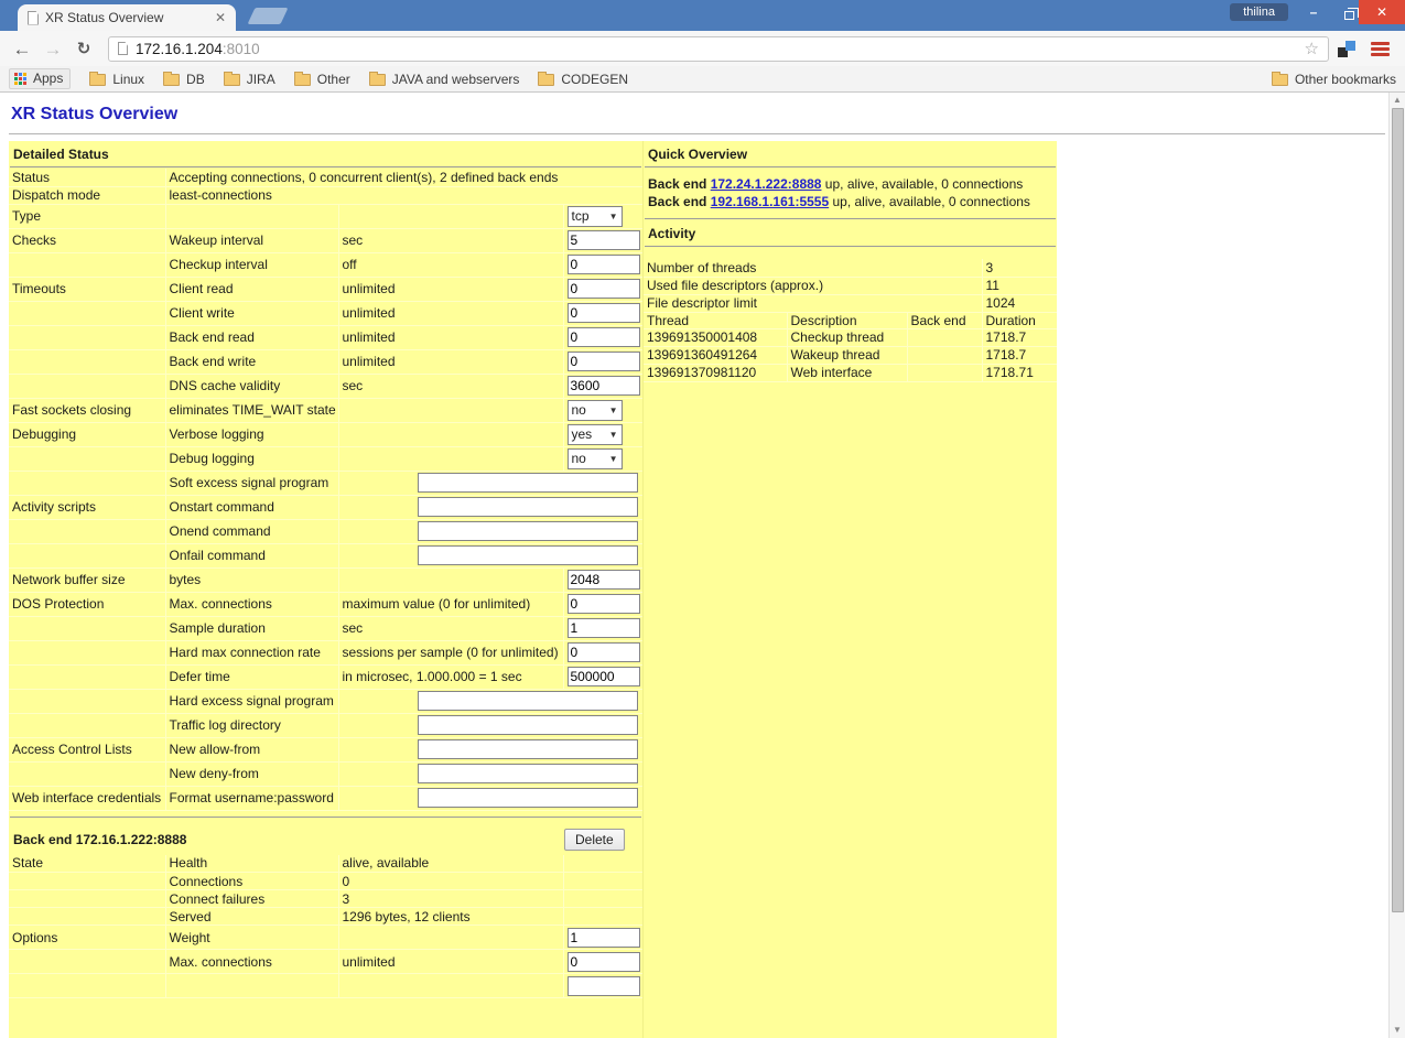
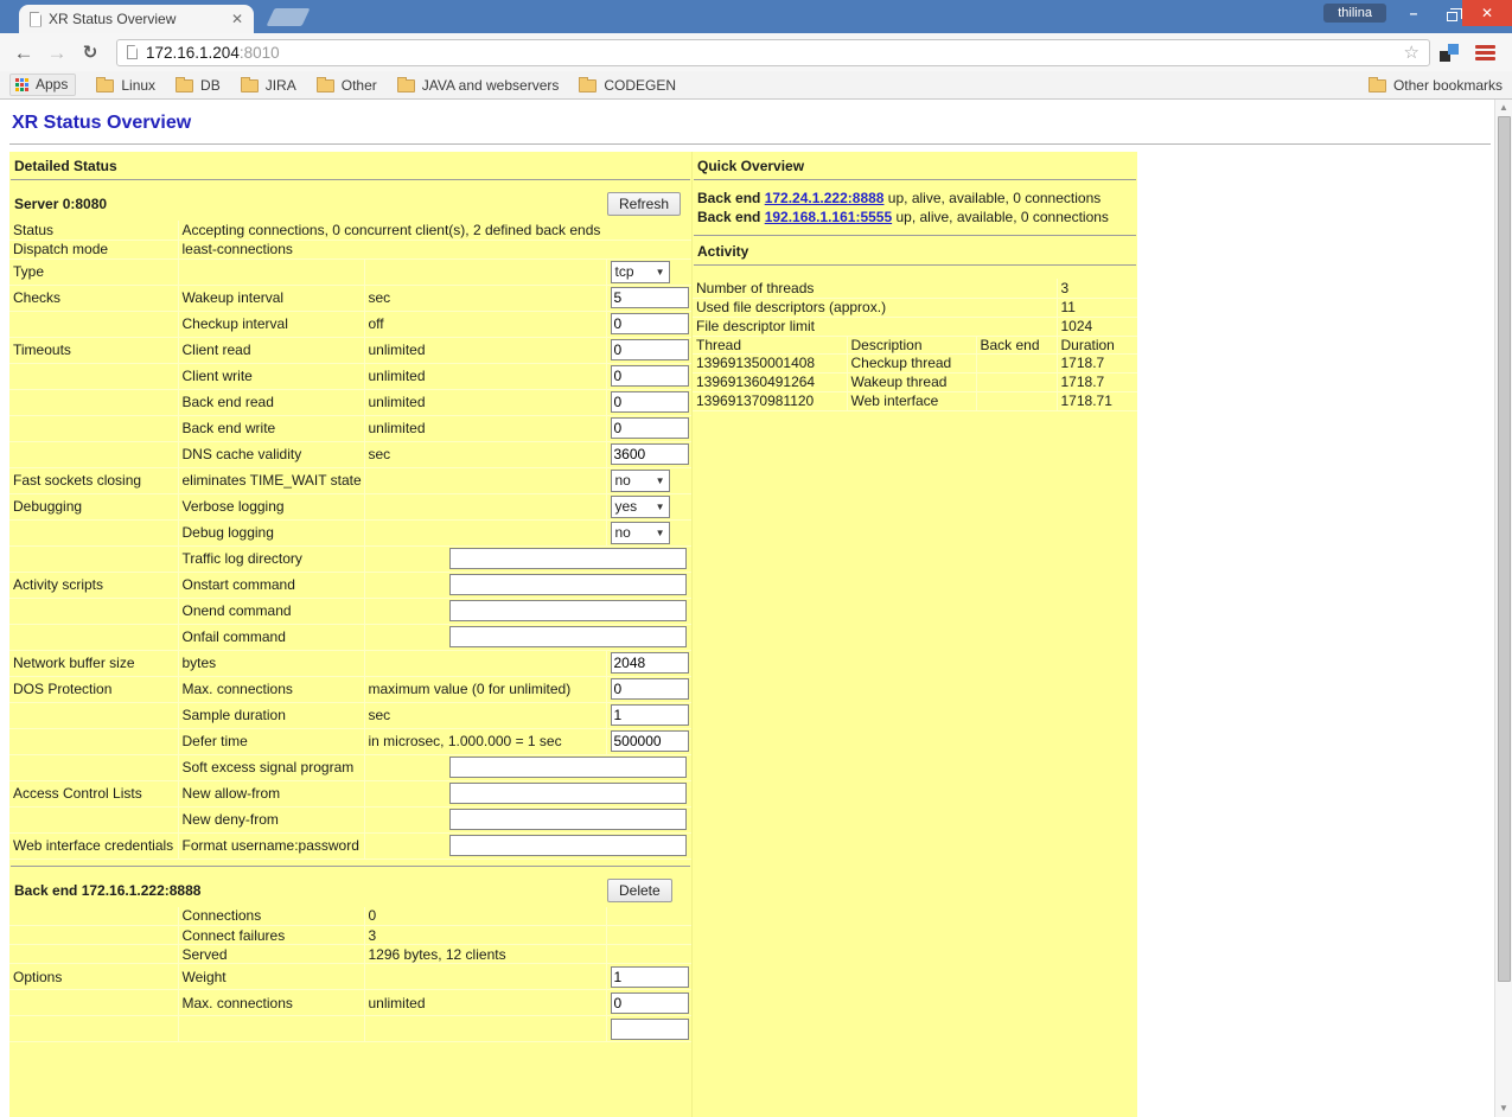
  XR Status Overview
  ✕
  thilina
  –
  ✕
  ←
  →
  ↻
  172.16.1.204
  :8010
  ☆
  Apps
  Linux
  DB
  JIRA
  Other
  JAVA and webservers
  CODEGEN
  Other bookmarks
  XR Status Overview
  Detailed Status
+ Server 0:8080
+ Refresh
  Status	Accepting connections, 0 concurrent client(s), 2 defined back ends
  Dispatch mode	least-connections
  Type			tcp ▼
  Checks	Wakeup interval	sec	5
  	Checkup interval	off	0
  Timeouts	Client read	unlimited	0
  	Client write	unlimited	0
  	Back end read	unlimited	0
  	Back end write	unlimited	0
  	DNS cache validity	sec	3600
  Fast sockets closing	eliminates TIME_WAIT state		no ▼
  Debugging	Verbose logging		yes ▼
  	Debug logging		no ▼
- 	Soft excess signal program
+ 	Traffic log directory
  Activity scripts	Onstart command
  	Onend command
  	Onfail command
  Network buffer size	bytes		2048
  DOS Protection	Max. connections	maximum value (0 for unlimited)	0
  	Sample duration	sec	1
- 	Hard max connection rate	sessions per sample (0 for unlimited)	0
  	Defer time	in microsec, 1.000.000 = 1 sec	500000
- 	Hard excess signal program
- 	Traffic log directory
+ 	Soft excess signal program
  Access Control Lists	New allow-from
  	New deny-from
  Web interface credentials	Format username:password
  Back end 172.16.1.222:8888
  Delete
- State	Health	alive, available
  	Connections	0
  	Connect failures	3
  	Served	1296 bytes, 12 clients
  Options	Weight		1
  	Max. connections	unlimited	0
  Quick Overview
  Back end 172.24.1.222:8888 up, alive, available, 0 connections
  Back end 192.168.1.161:5555 up, alive, available, 0 connections
  Activity
  Number of threads	3
  Used file descriptors (approx.)	11
  File descriptor limit	1024
  Thread	Description	Back end	Duration
  139691350001408	Checkup thread		1718.7
  139691360491264	Wakeup thread		1718.7
  139691370981120	Web interface		1718.71
  ▲
  ▼
